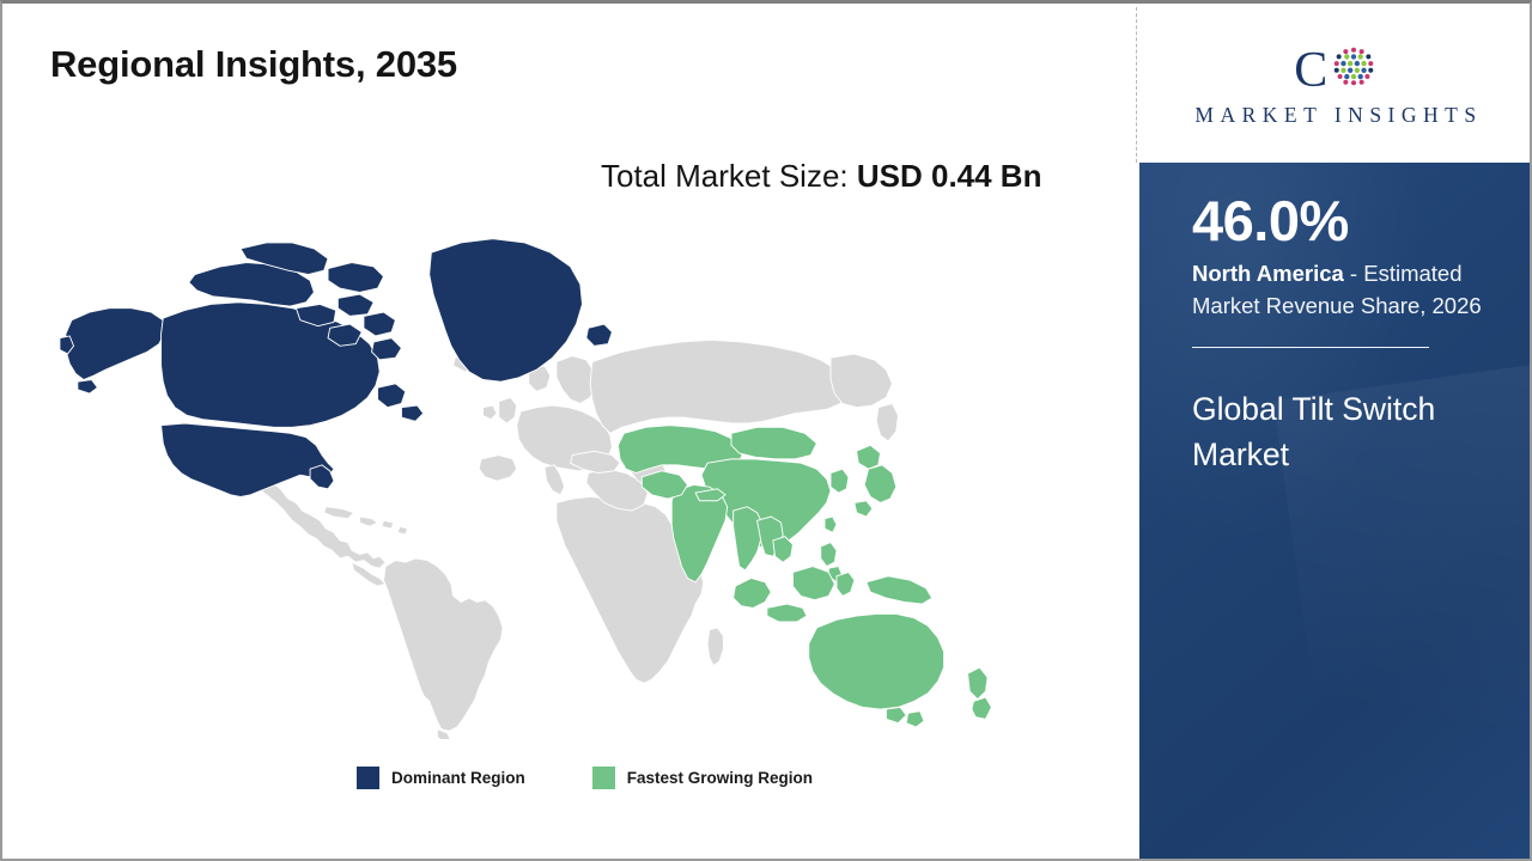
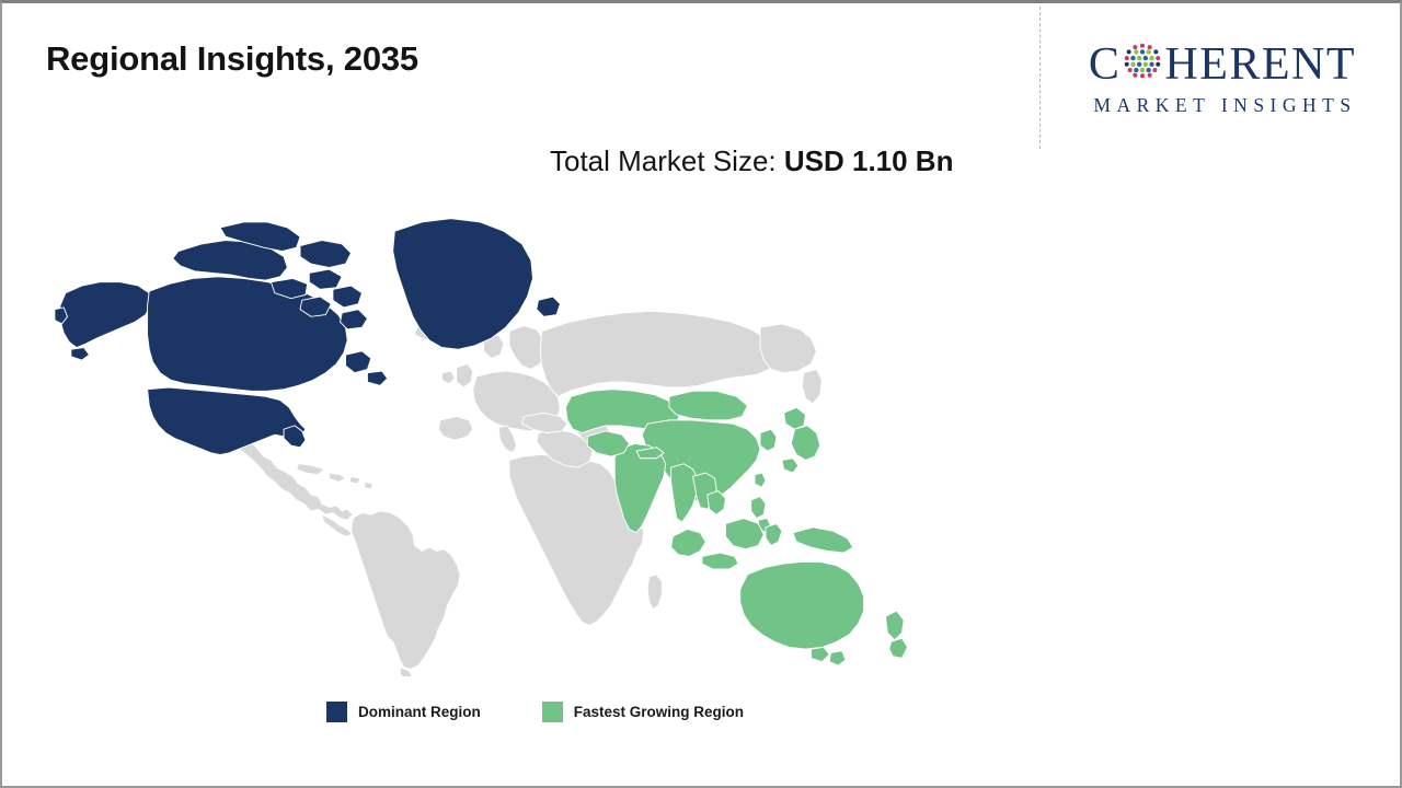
  Regional Insights, 2035
- Total Market Size: USD 0.44 Bn
+ Total Market Size: USD 1.10 Bn
  Dominant Region
  Fastest Growing Region
  C
+ HERENT
  MARKET INSIGHTS
- 46.0%
- North America - Estimated Market Revenue Share, 2026
- Global Tilt Switch Market
